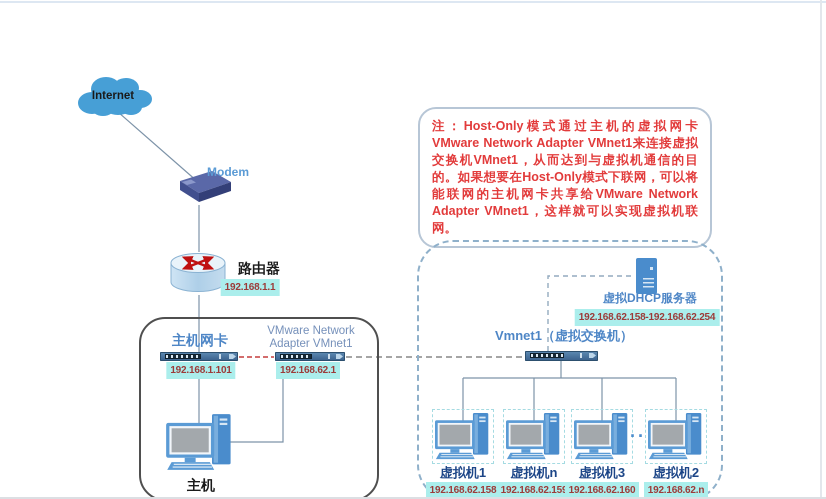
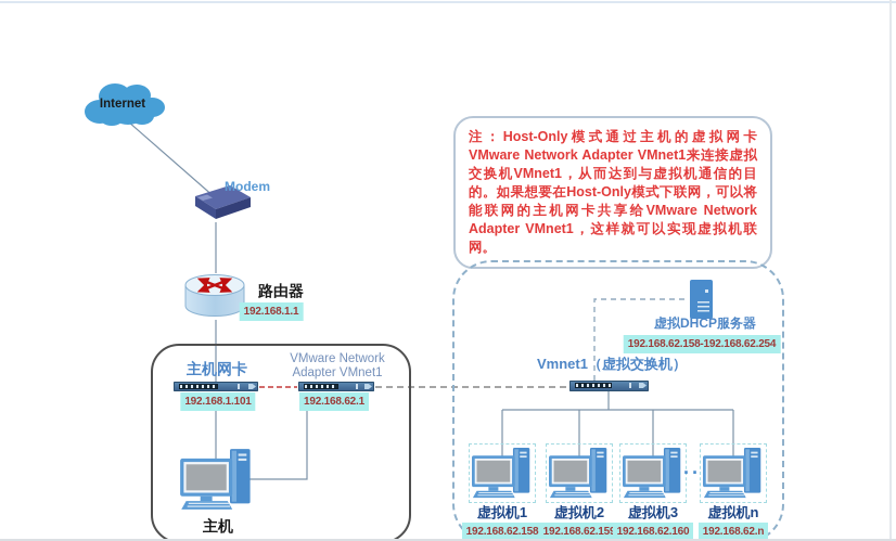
  Internet
  Modem
  路由器
  192.168.1.1
  注：Host-Only模式通过主机的虚拟网卡VMware Network Adapter VMnet1来连接虚拟交换机VMnet1，从而达到与虚拟机通信的目的。如果想要在Host-Only模式下联网，可以将能联网的主机网卡共享给VMware Network Adapter VMnet1，这样就可以实现虚拟机联网。
  主机网卡
  192.168.1.101
  VMware Network
  Adapter VMnet1
  192.168.62.1
  主机
  Vmnet1（虚拟交换机）
  虚拟DHCP服务器
  192.168.62.158-192.168.62.254
  虚拟机1
  192.168.62.158
- 虚拟机n
+ 虚拟机2
  192.168.62.15
  虚拟机3
  192.168.62.160
- 虚拟机2
+ 虚拟机n
  192.168.62.n
  ···
